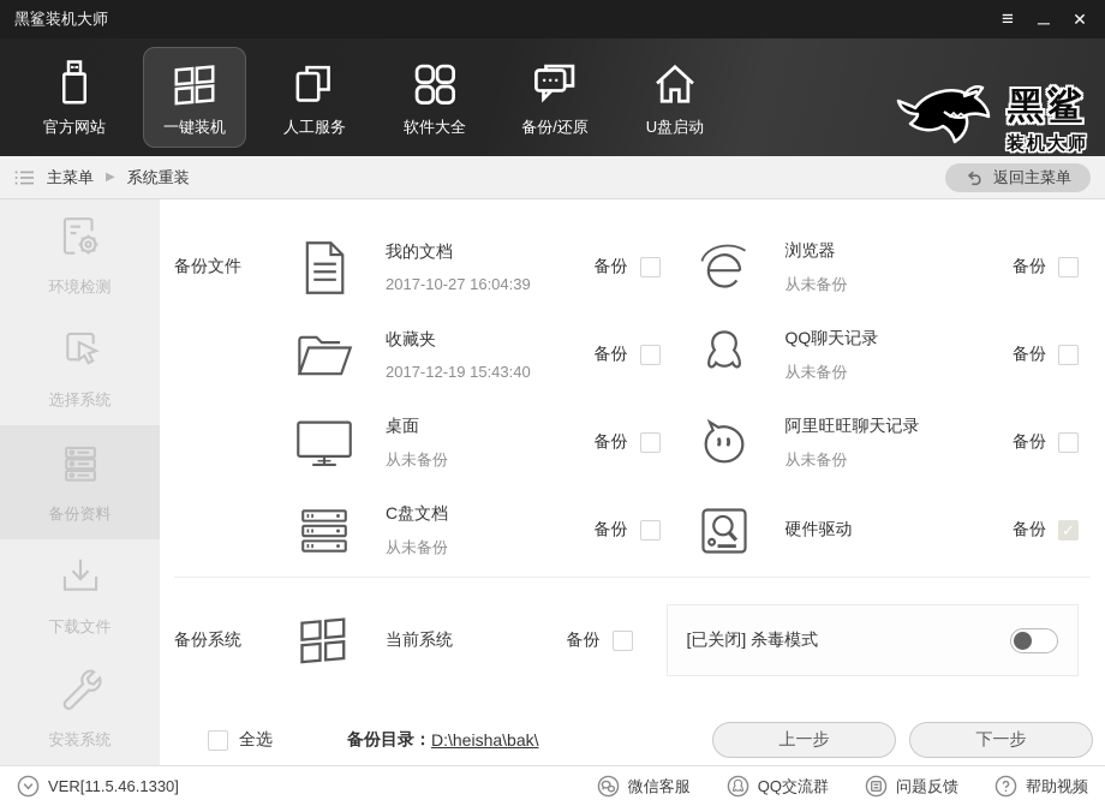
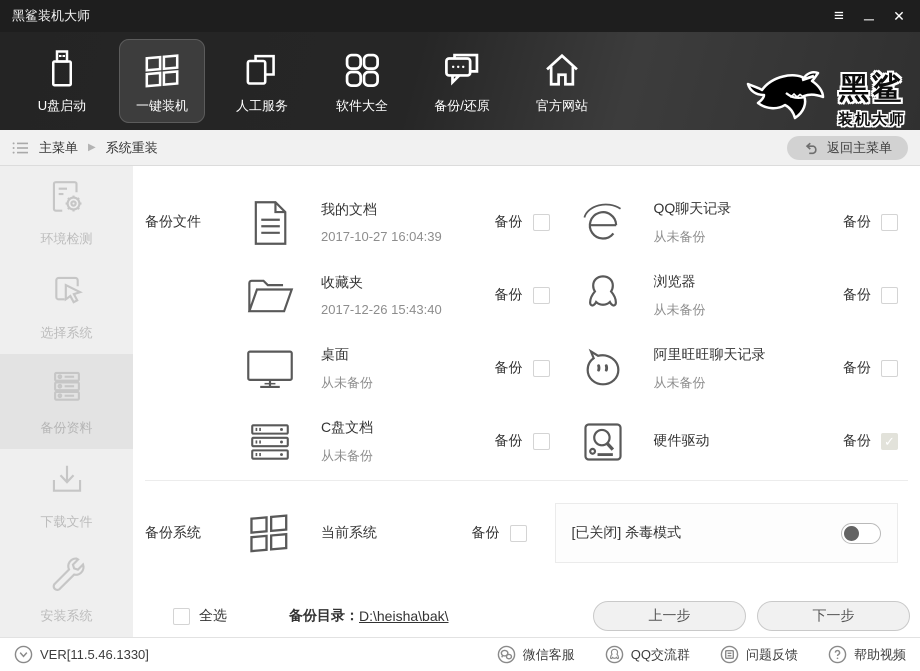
  黑鲨装机大师
  ≡
  ─
  ✕
- 官方网站
+ U盘启动
  一键装机
  人工服务
  软件大全
  备份/还原
- U盘启动
+ 官方网站
  黑鲨
  装机大师
  主菜单
  ▶
  系统重装
  返回主菜单
  环境检测
  选择系统
  备份资料
  下载文件
  安装系统
  备份文件
  我的文档
  2017-10-27 16:04:39
  备份
- 浏览器
+ QQ聊天记录
  从未备份
  备份
  收藏夹
- 2017-12-19 15:43:40
+ 2017-12-26 15:43:40
  备份
- QQ聊天记录
+ 浏览器
  从未备份
  备份
  桌面
  从未备份
  备份
  阿里旺旺聊天记录
  从未备份
  备份
  C盘文档
  从未备份
  备份
  硬件驱动
  备份
  备份系统
  当前系统
  备份
  [已关闭] 杀毒模式
  全选
  备份目录：
  D:\heisha\bak\
  上一步
  下一步
  VER[11.5.46.1330]
  微信客服
  QQ交流群
  问题反馈
  帮助视频
